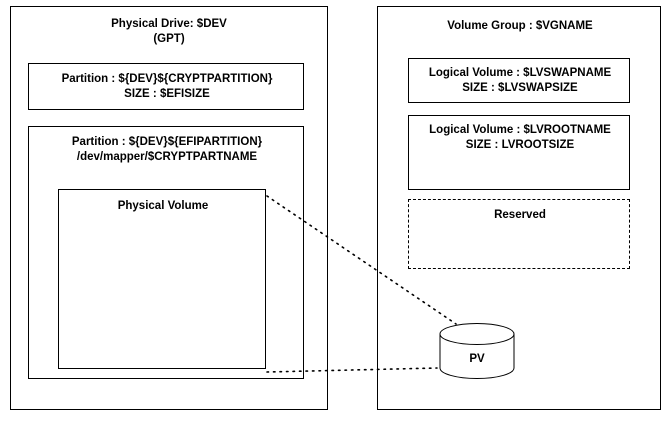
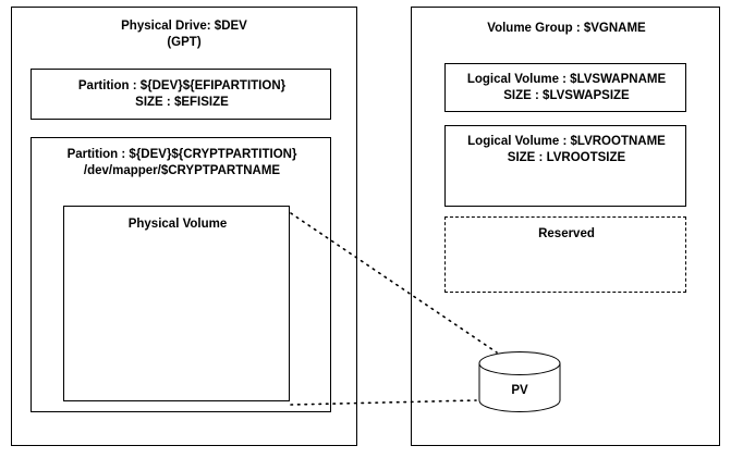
  Physical Drive: $DEV
  (GPT)
- Partition : ${DEV}${CRYPTPARTITION}
+ Partition : ${DEV}${EFIPARTITION}
  SIZE : $EFISIZE
- Partition : ${DEV}${EFIPARTITION}
+ Partition : ${DEV}${CRYPTPARTITION}
  /dev/mapper/$CRYPTPARTNAME
  Physical Volume
  Volume Group : $VGNAME
  Logical Volume : $LVSWAPNAME
  SIZE : $LVSWAPSIZE
  Logical Volume : $LVROOTNAME
  SIZE : LVROOTSIZE
  Reserved
  PV
